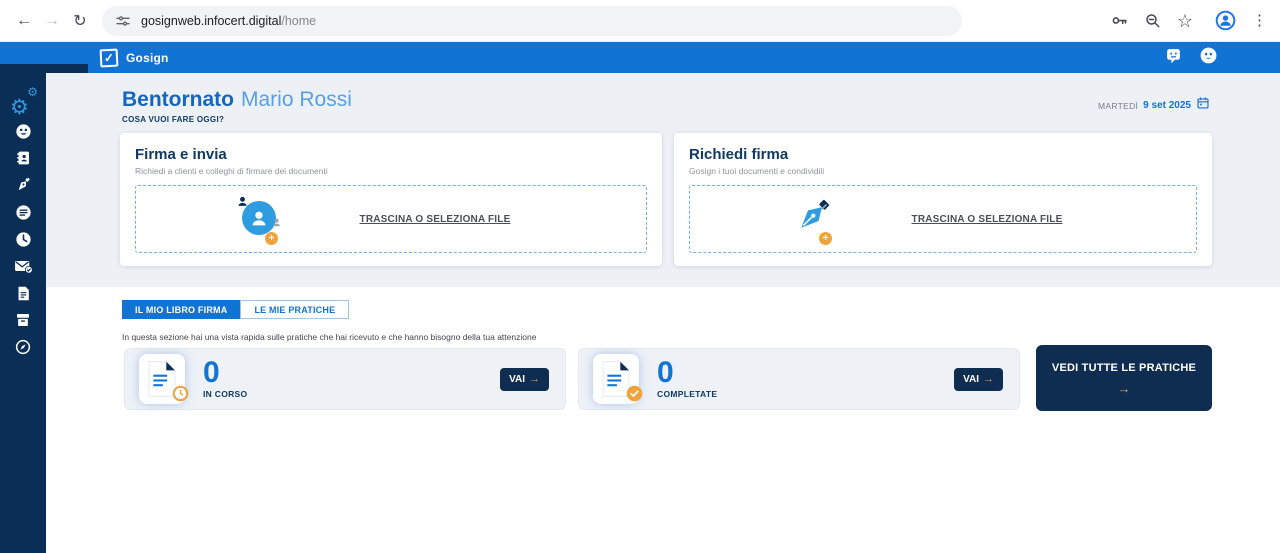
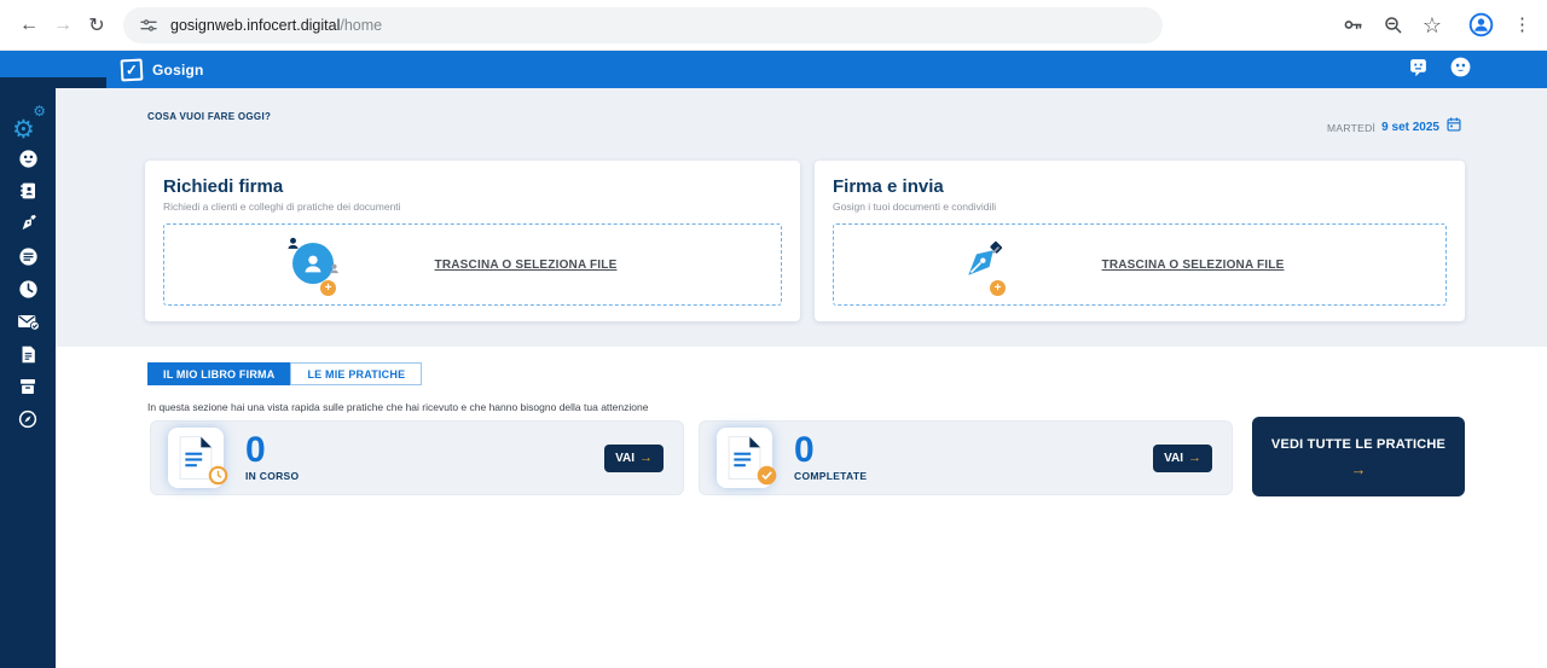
  ←
  →
  ↻
  gosignweb.infocert.digital/home
  ☆
  ⋮
  Gosign
  ⚙
  ⚙
- Bentornato Mario Rossi
  COSA VUOI FARE OGGI?
  MARTEDÌ
  9 set 2025
- Firma e invia
+ Richiedi firma
- Richiedi a clienti e colleghi di firmare dei documenti
+ Richiedi a clienti e colleghi di pratiche dei documenti
  +
  TRASCINA O SELEZIONA FILE
- Richiedi firma
+ Firma e invia
  Gosign i tuoi documenti e condividili
  +
  TRASCINA O SELEZIONA FILE
  IL MIO LIBRO FIRMA
  LE MIE PRATICHE
  In questa sezione hai una vista rapida sulle pratiche che hai ricevuto e che hanno bisogno della tua attenzione
  0
  IN CORSO
  VAI
  →
  0
  COMPLETATE
  VAI
  →
  VEDI TUTTE LE PRATICHE
  →
